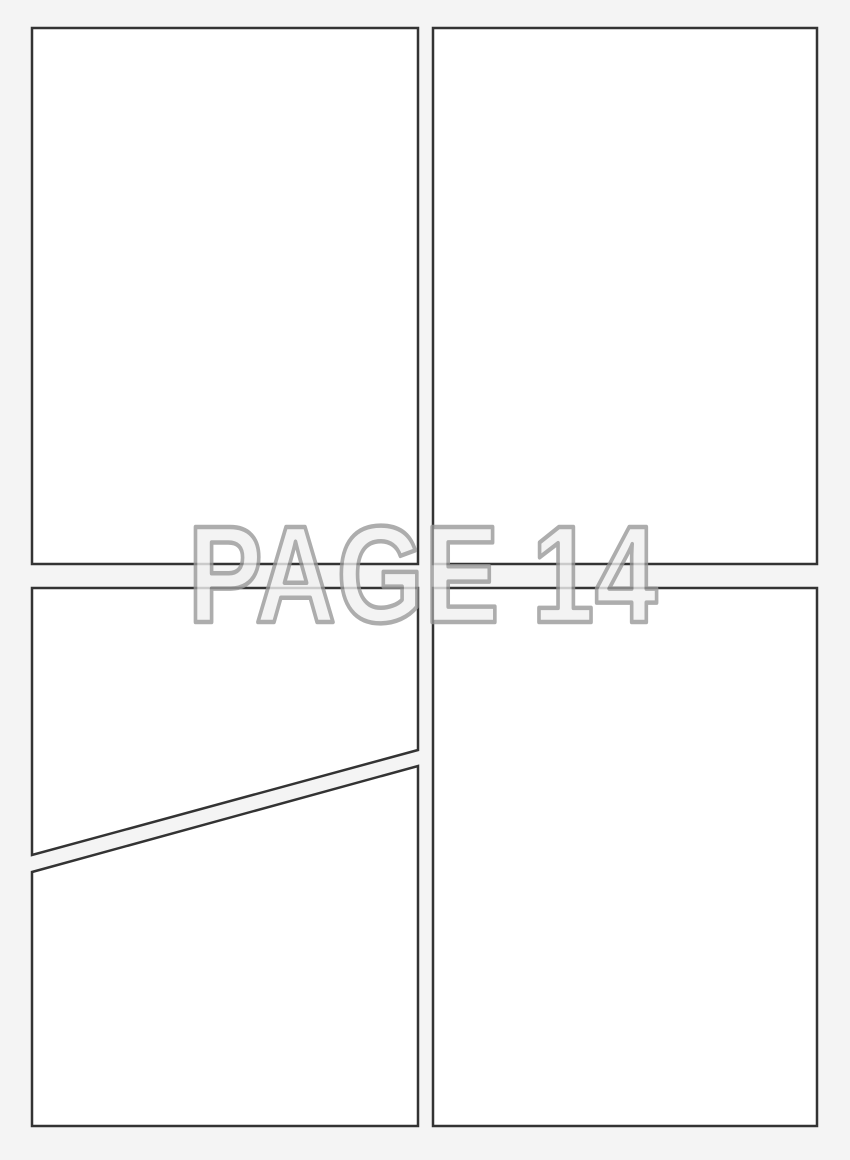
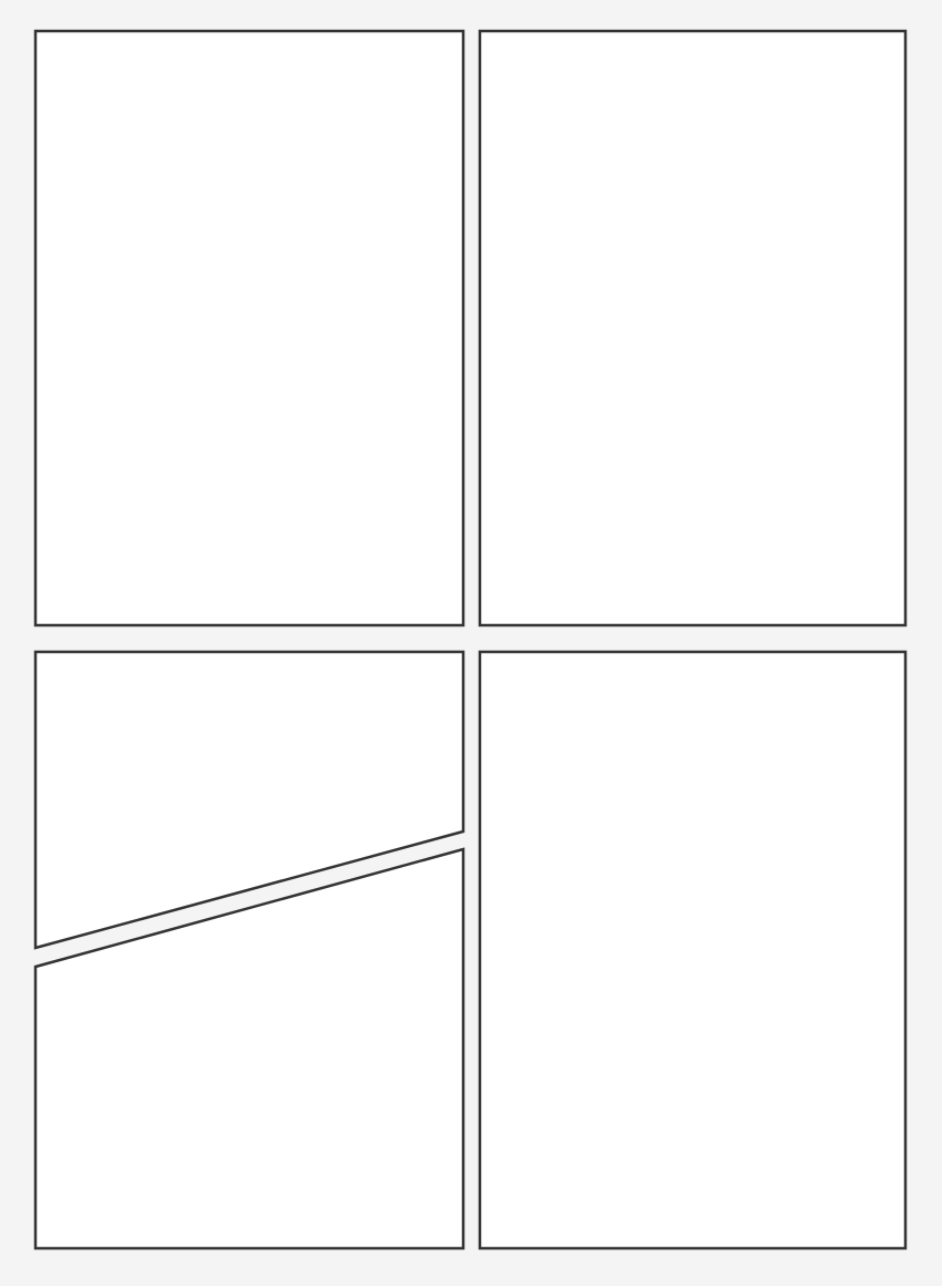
- PAGE 14
